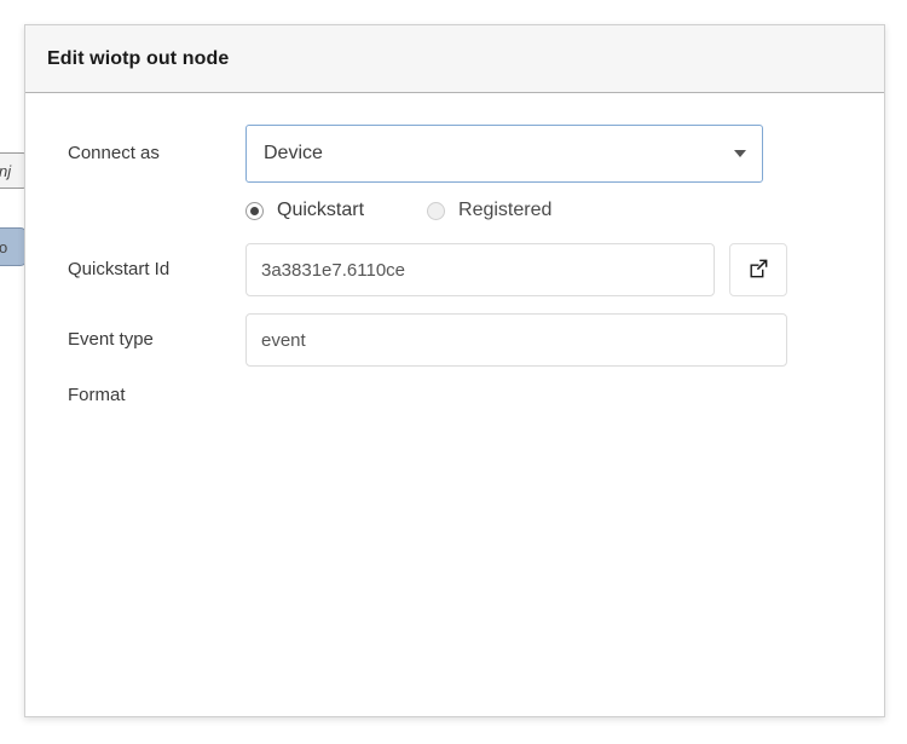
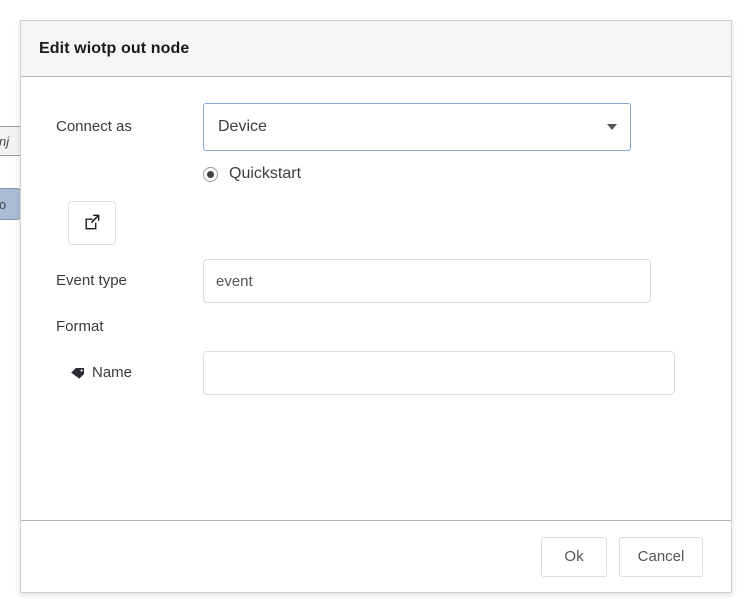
  nj
  o
  Edit wiotp out node
  Connect as
  Device
  Quickstart
- Registered
- Quickstart Id
- 3a3831e7.6110ce
  Event type
  event
  Format
+ Name
+ Ok
+ Cancel
